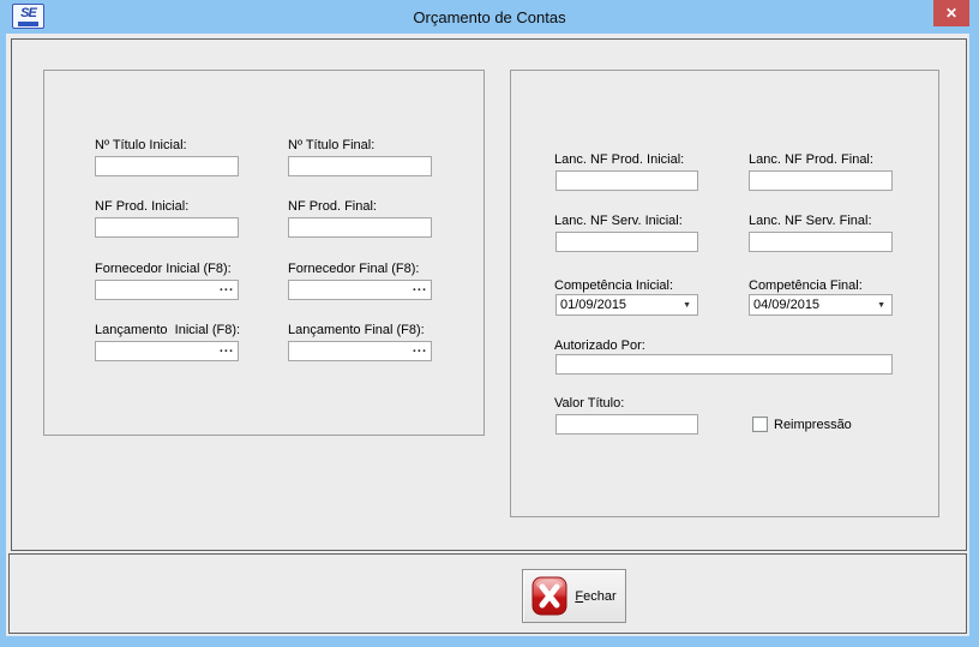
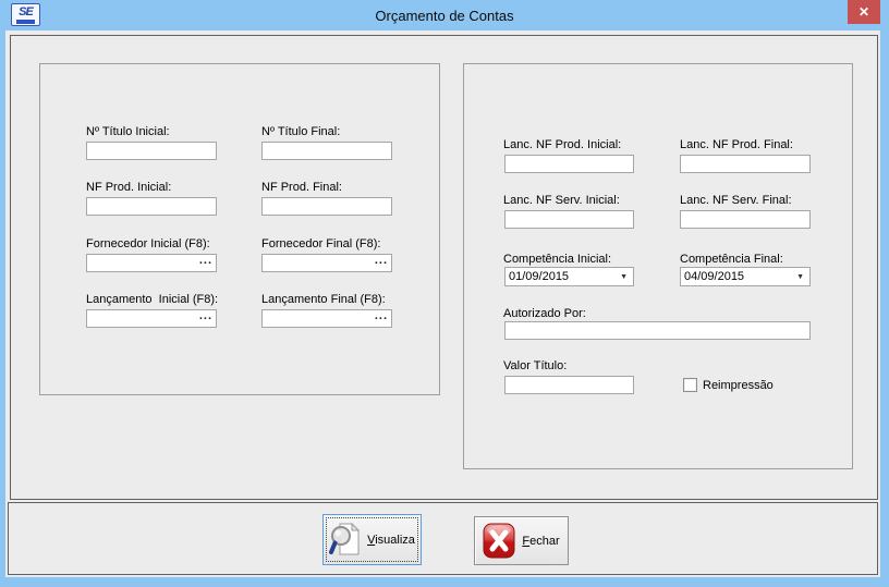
  SE
  Orçamento de Contas
  ✕
  Nº Título Inicial:
  Nº Título Final:
  NF Prod. Inicial:
  NF Prod. Final:
  Fornecedor Inicial (F8):
  ...
  Fornecedor Final (F8):
  ...
  Lançamento Inicial (F8):
  ...
  Lançamento Final (F8):
  ...
  Lanc. NF Prod. Inicial:
  Lanc. NF Prod. Final:
  Lanc. NF Serv. Inicial:
  Lanc. NF Serv. Final:
  Competência Inicial:
  01/09/2015
  Competência Final:
  04/09/2015
  Autorizado Por:
  Valor Título:
  Reimpressão
+ Visualiza
  Fechar
